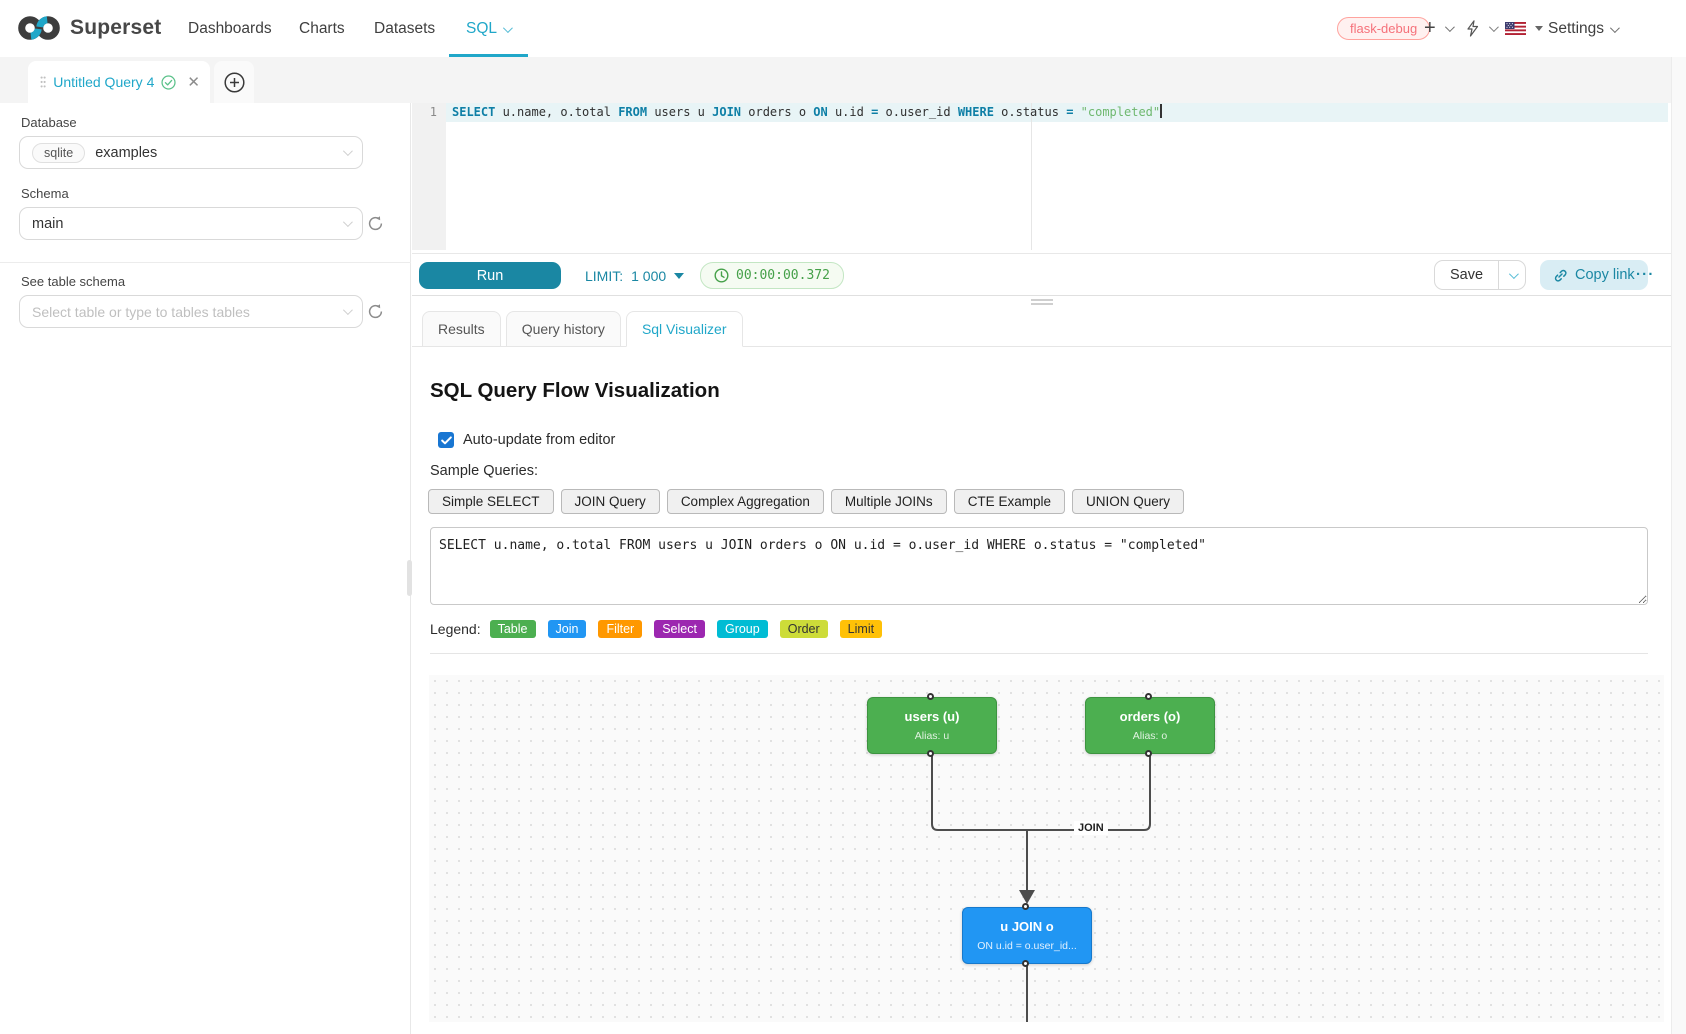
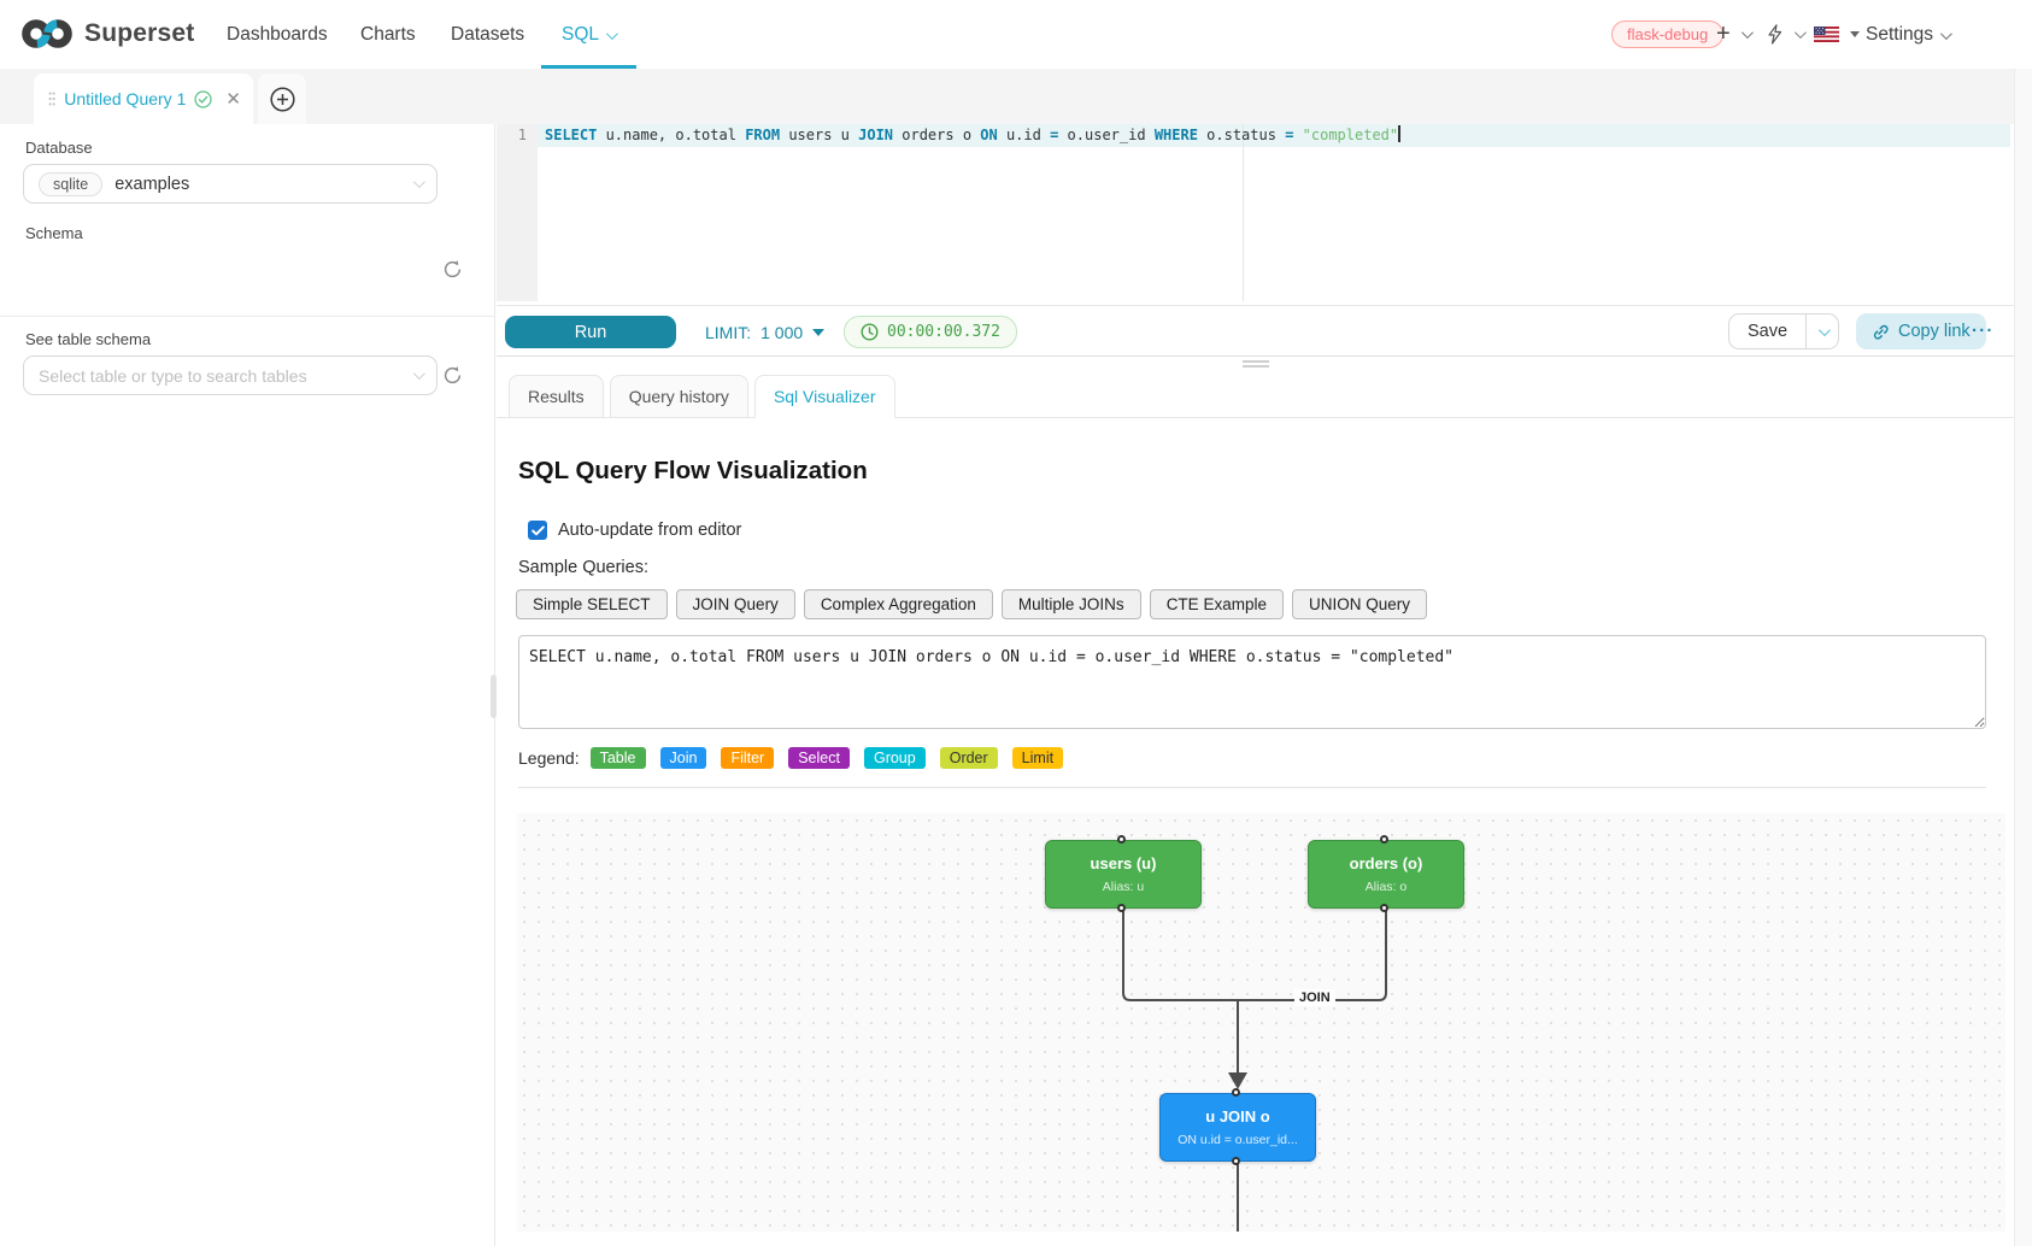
  Superset
  Dashboards
  Charts
  Datasets
  SQL
  flask-debug
  +
  Settings
- Untitled Query 4
+ Untitled Query 1
  ✕
  Database
  sqlite
  examples
  Schema
- main
  See table schema
- Select table or type to tables tables
+ Select table or type to search tables
  1
  SELECT u.name, o.total FROM users u JOIN orders o ON u.id = o.user_id WHERE o.status = "completed"
  Run
  LIMIT:
  1 000
  00:00:00.372
  Save
  Copy link
  ...
  Results
  Query history
  Sql Visualizer
  SQL Query Flow Visualization
  Auto-update from editor
  Sample Queries:
  Simple SELECT
  JOIN Query
  Complex Aggregation
  Multiple JOINs
  CTE Example
  UNION Query
  SELECT u.name, o.total FROM users u JOIN orders o ON u.id = o.user_id WHERE o.status = "completed"
  Legend:
  Table
  Join
  Filter
  Select
  Group
  Order
  Limit
  JOIN
  users (u)
  Alias: u
  orders (o)
  Alias: o
  u JOIN o
  ON u.id = o.user_id...
